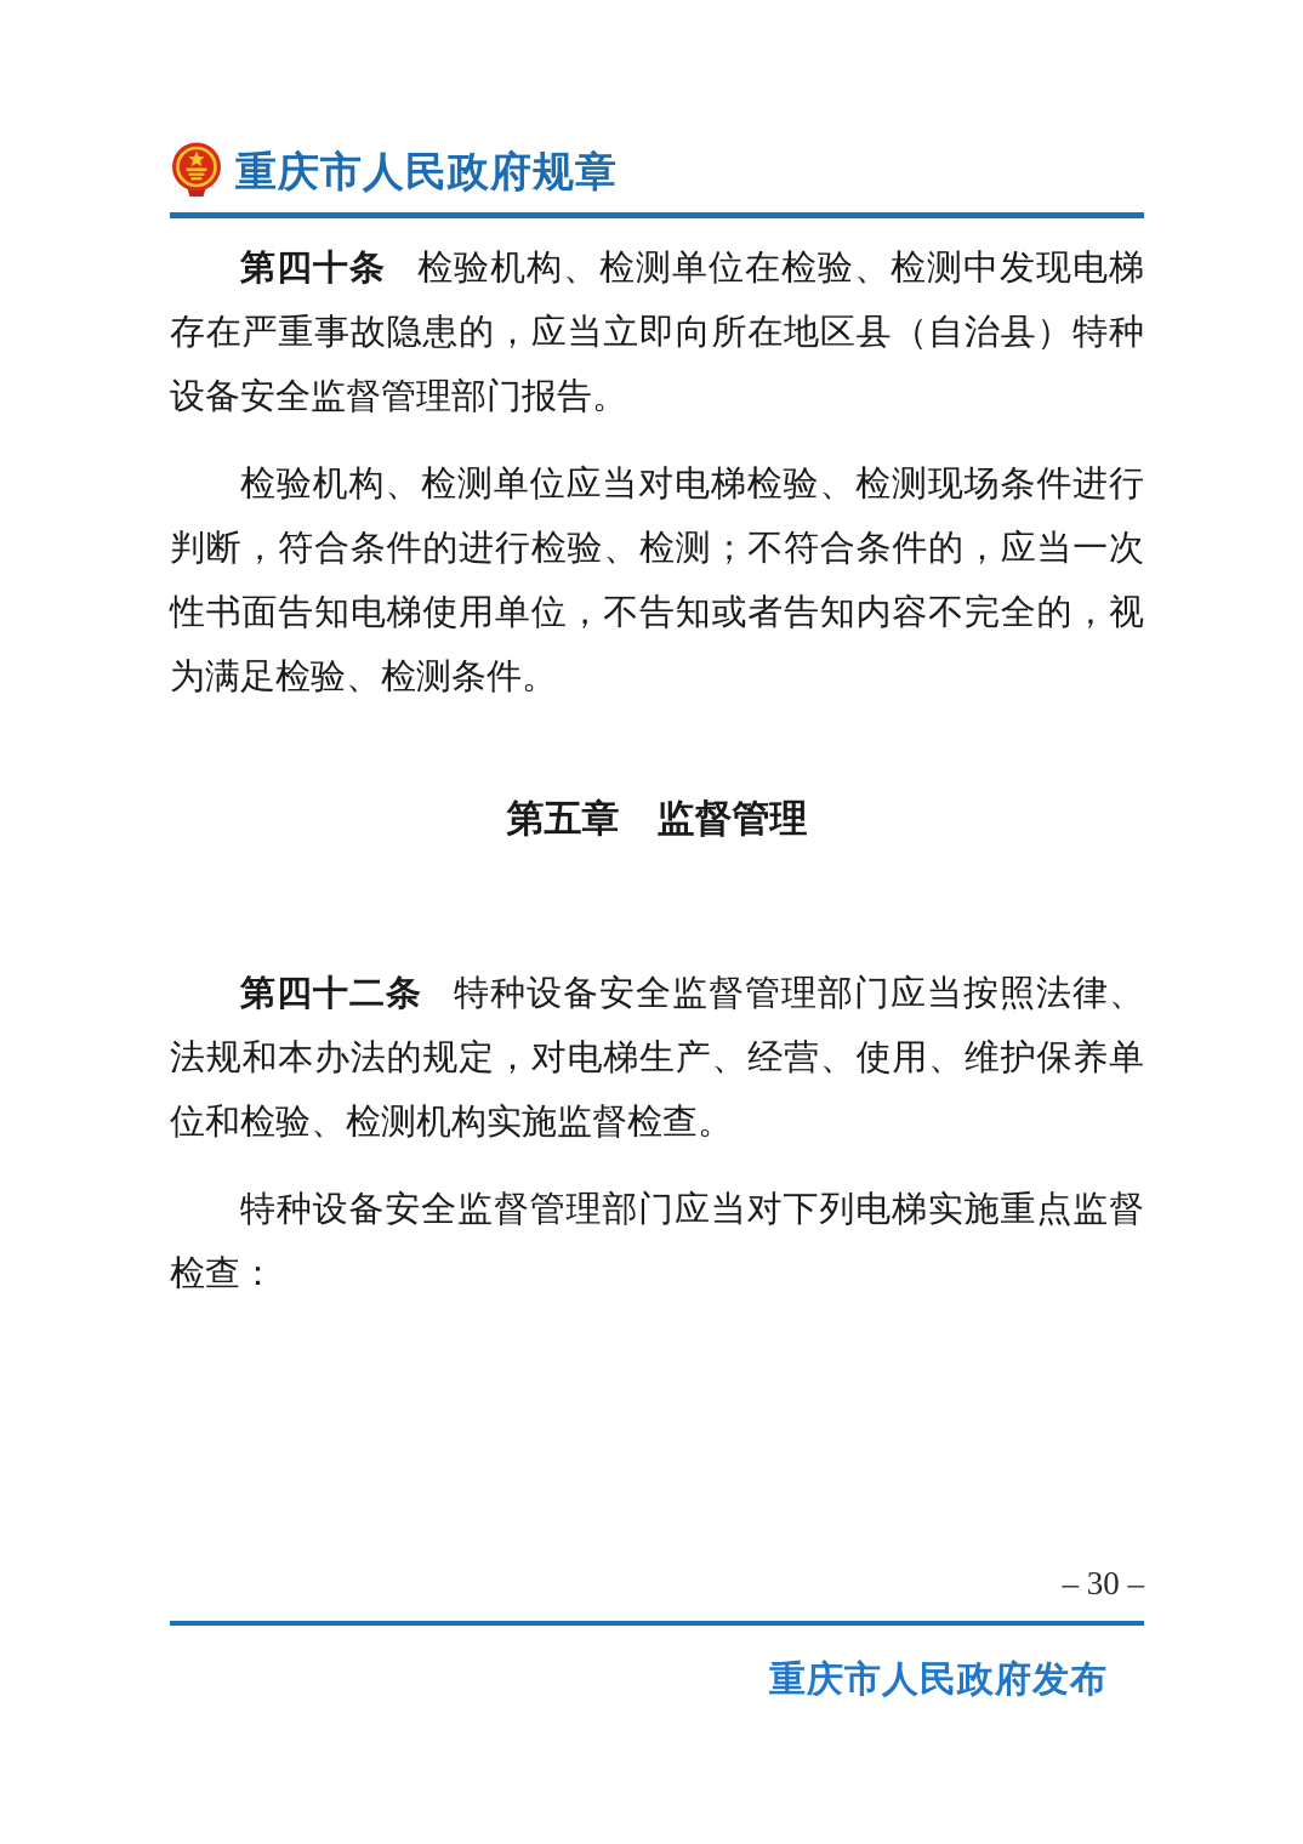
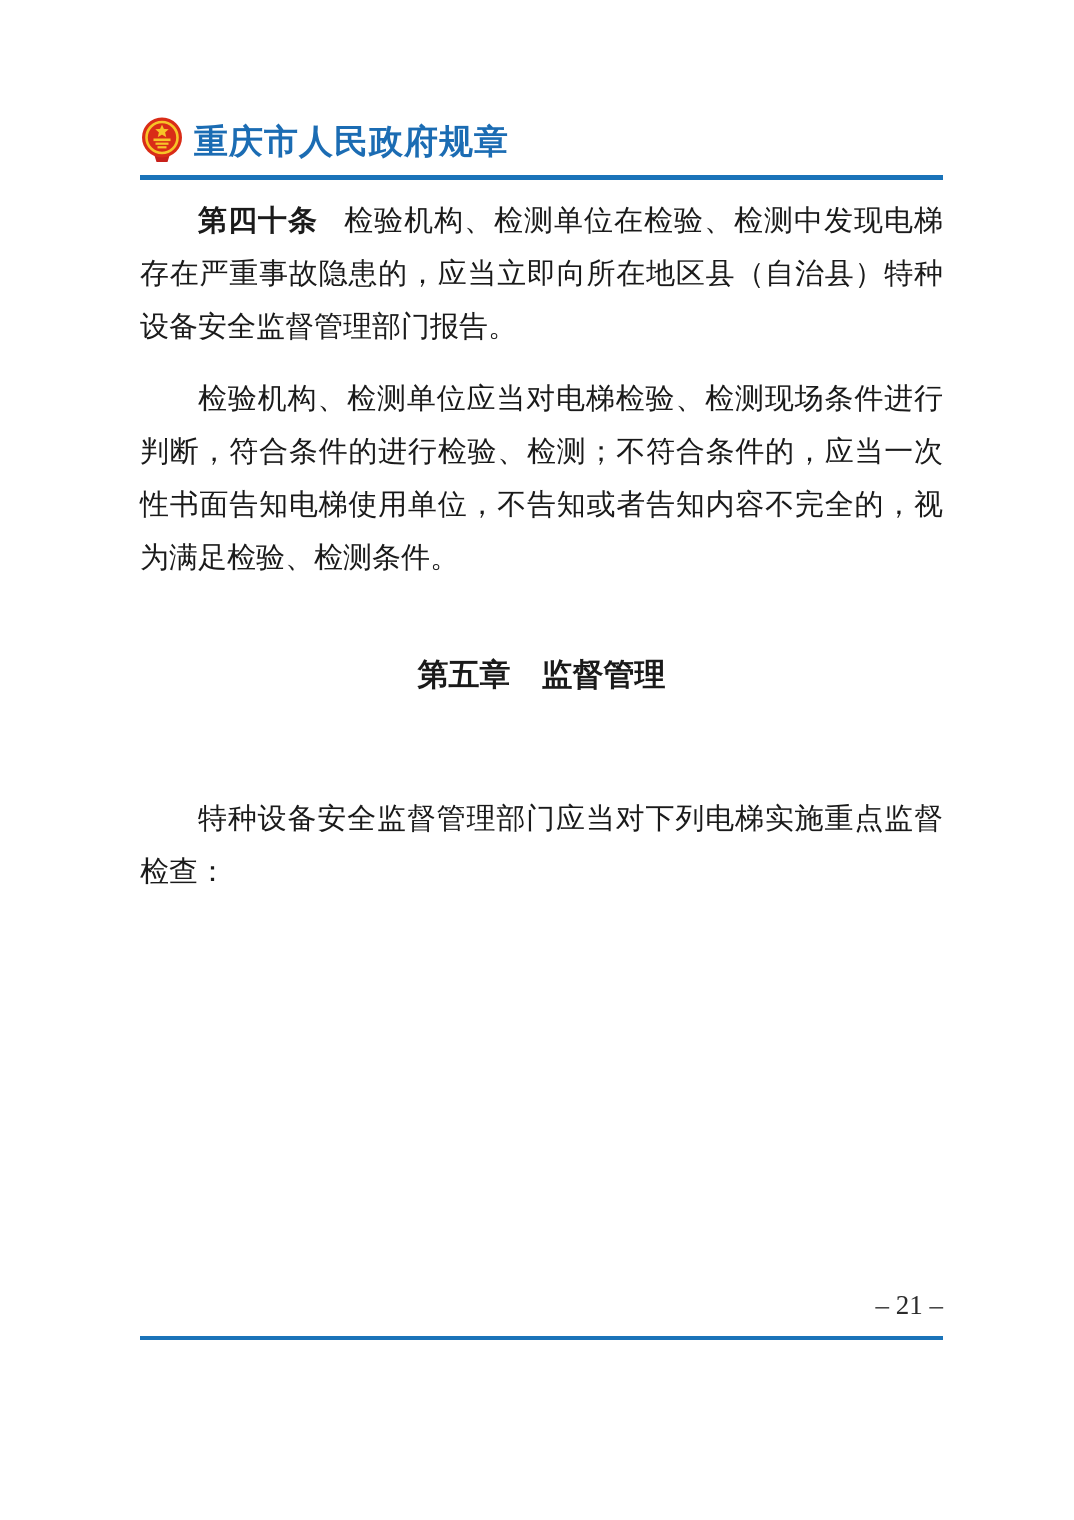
  重庆市人民政府规章
  第四十条 检验机构、检测单位在检验、检测中发现电梯存在严重事故隐患的，应当立即向所在地区县（自治县）特种设备安全监督管理部门报告。
  检验机构、检测单位应当对电梯检验、检测现场条件进行判断，符合条件的进行检验、检测；不符合条件的，应当一次性书面告知电梯使用单位，不告知或者告知内容不完全的，视为满足检验、检测条件。
  第五章 监督管理
- 第四十二条 特种设备安全监督管理部门应当按照法律、法规和本办法的规定，对电梯生产、经营、使用、维护保养单位和检验、检测机构实施监督检查。
  特种设备安全监督管理部门应当对下列电梯实施重点监督检查：
- – 30 –
+ – 21 –
- 重庆市人民政府发布
